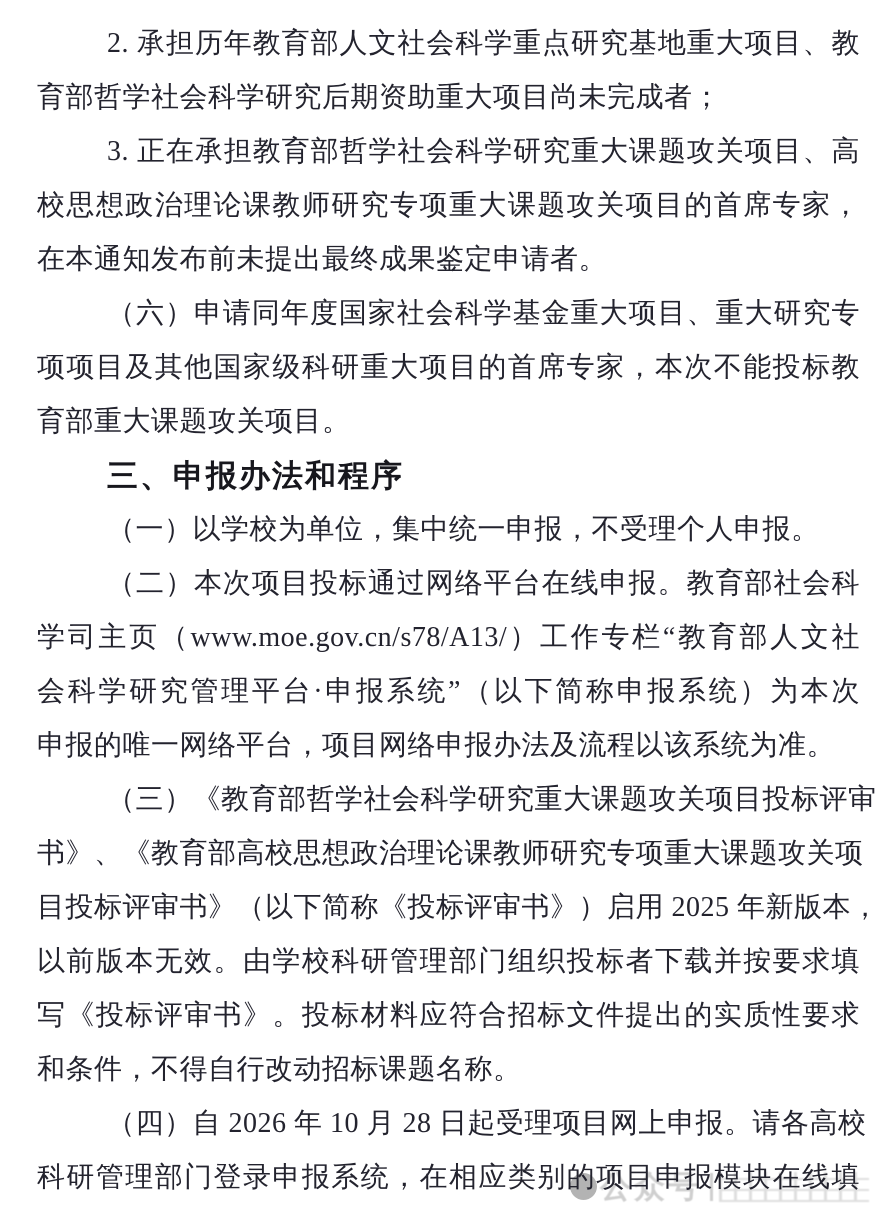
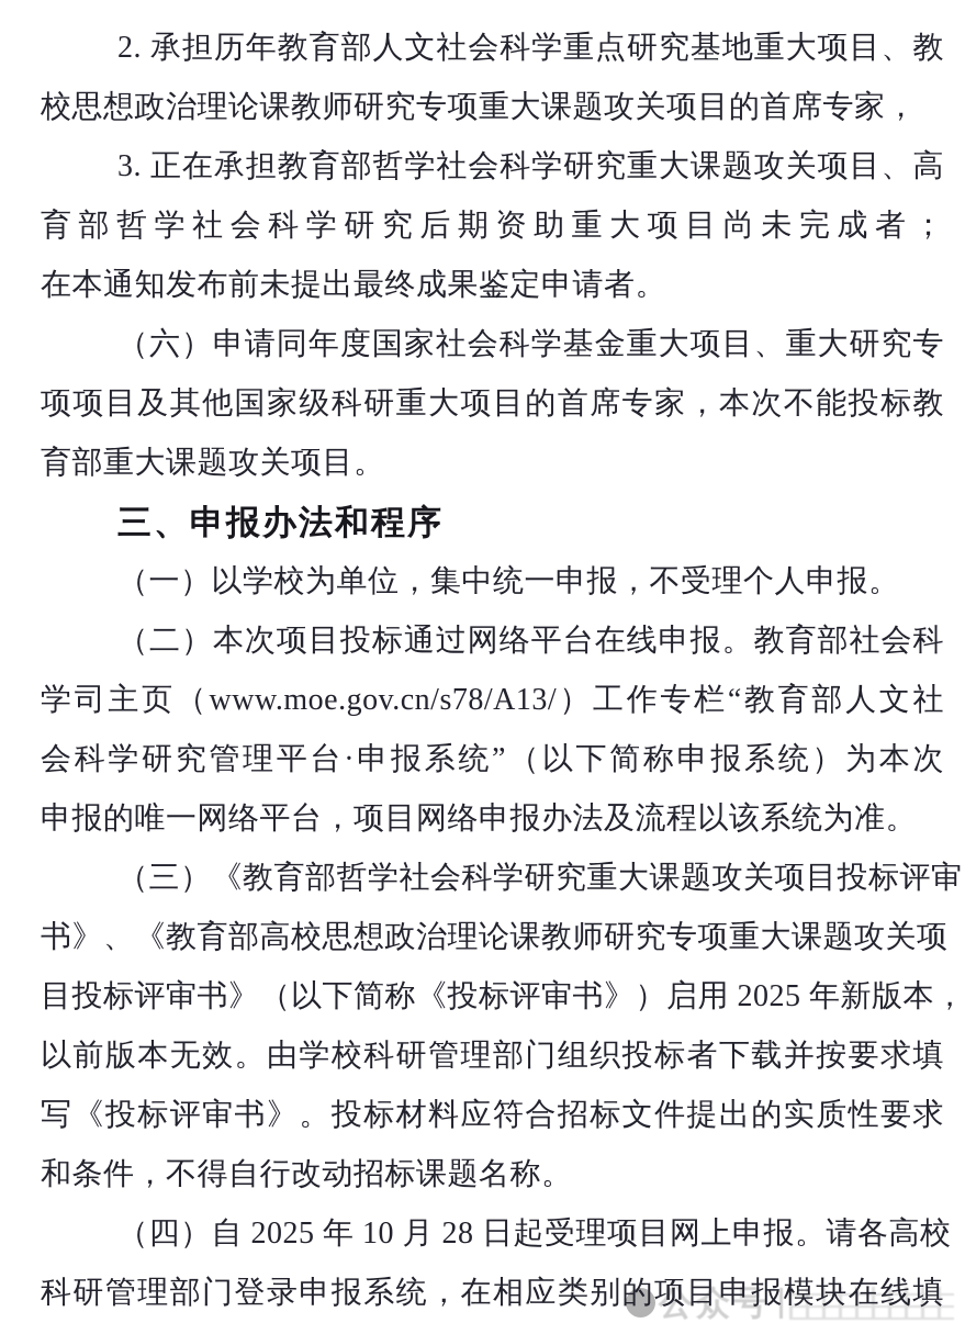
  公众号
  2. 承担历年教育部人文社会科学重点研究基地重大项目、教
- 育部哲学社会科学研究后期资助重大项目尚未完成者；
+ 校思想政治理论课教师研究专项重大课题攻关项目的首席专家，
  3. 正在承担教育部哲学社会科学研究重大课题攻关项目、高
- 校思想政治理论课教师研究专项重大课题攻关项目的首席专家，
+ 育部哲学社会科学研究后期资助重大项目尚未完成者；
  在本通知发布前未提出最终成果鉴定申请者。
  （六）申请同年度国家社会科学基金重大项目、重大研究专
  项项目及其他国家级科研重大项目的首席专家，本次不能投标教
  育部重大课题攻关项目。
  三、申报办法和程序
  （一）以学校为单位，集中统一申报，不受理个人申报。
  （二）本次项目投标通过网络平台在线申报。教育部社会科
  学司主页（www.moe.gov.cn/s78/A13/）工作专栏“教育部人文社
  会科学研究管理平台·申报系统”（以下简称申报系统）为本次
  申报的唯一网络平台，项目网络申报办法及流程以该系统为准。
  （三）《教育部哲学社会科学研究重大课题攻关项目投标评审
  书》、《教育部高校思想政治理论课教师研究专项重大课题攻关项
  目投标评审书》（以下简称《投标评审书》）启用 2025 年新版本，
  以前版本无效。由学校科研管理部门组织投标者下载并按要求填
  写《投标评审书》。投标材料应符合招标文件提出的实质性要求
  和条件，不得自行改动招标课题名称。
- （四）自 2026 年 10 月 28 日起受理项目网上申报。请各高校
+ （四）自 2025 年 10 月 28 日起受理项目网上申报。请各高校
  科研管理部门登录申报系统，在相应类别的项目申报模块在线填
